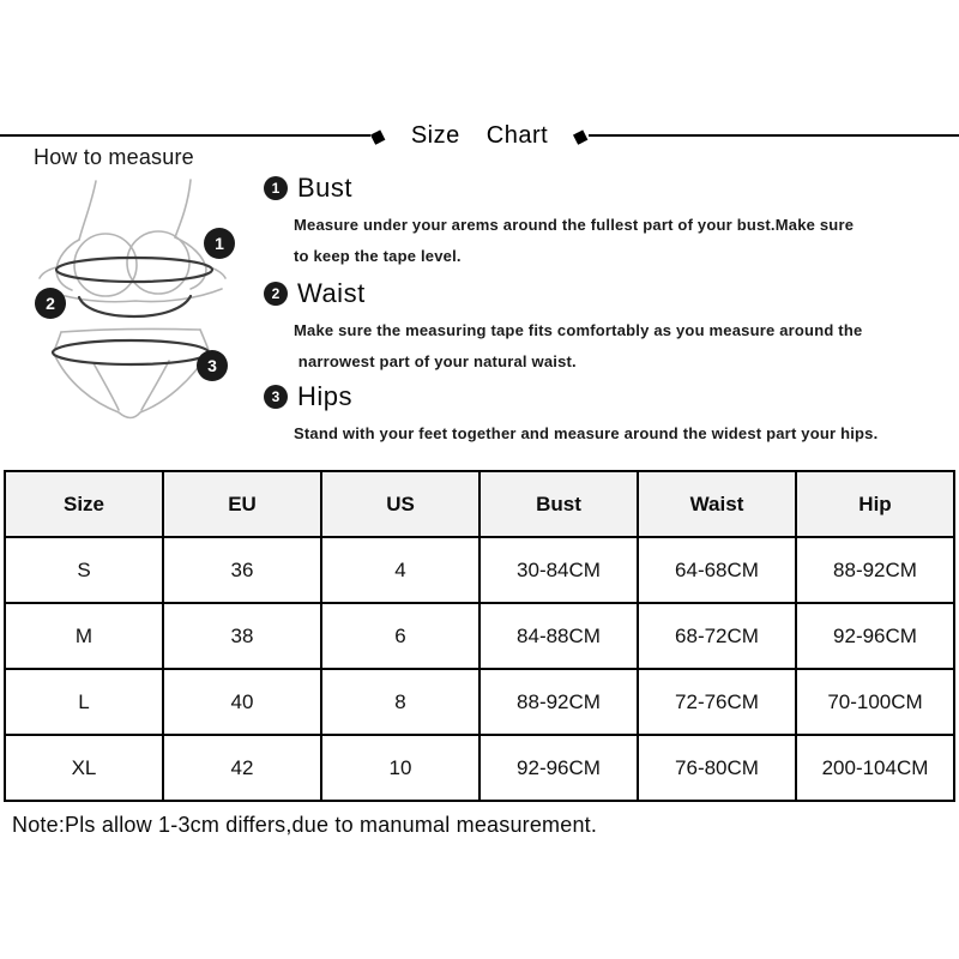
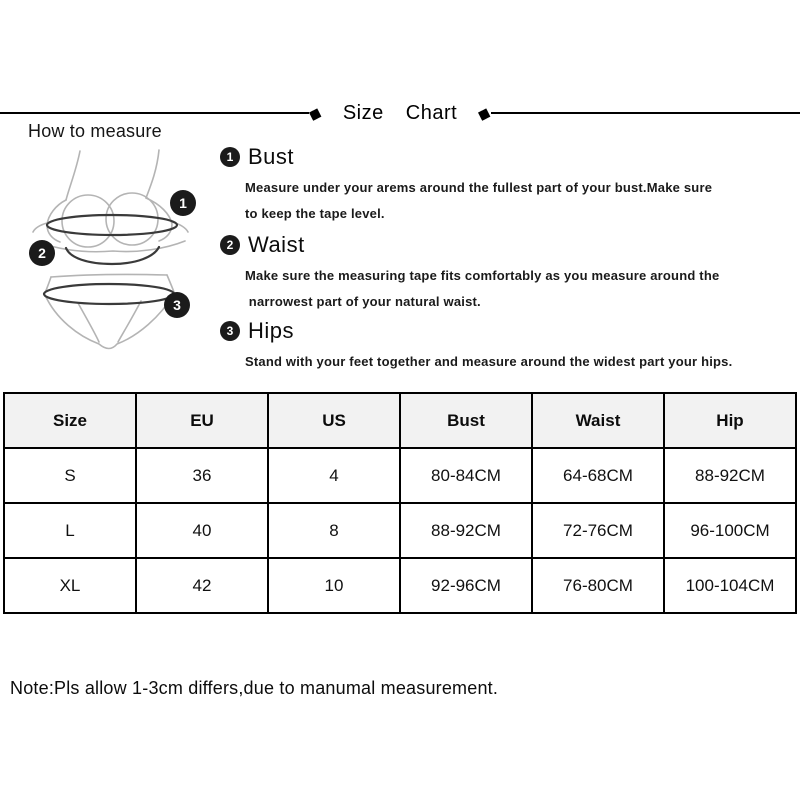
  Size Chart
  How to measure
  1
  2
  3
  1
  Bust
  Measure under your arems around the fullest part of your bust.Make sure
  to keep the tape level.
  2
  Waist
  Make sure the measuring tape fits comfortably as you measure around the
  narrowest part of your natural waist.
  3
  Hips
  Stand with your feet together and measure around the widest part your hips.
  Size	EU	US	Bust	Waist	Hip
- S	36	4	30-84CM	64-68CM	88-92CM
+ S	36	4	80-84CM	64-68CM	88-92CM
- M	38	6	84-88CM	68-72CM	92-96CM
- L	40	8	88-92CM	72-76CM	70-100CM
+ L	40	8	88-92CM	72-76CM	96-100CM
- XL	42	10	92-96CM	76-80CM	200-104CM
+ XL	42	10	92-96CM	76-80CM	100-104CM
  Note:Pls allow 1-3cm differs,due to manumal measurement.
